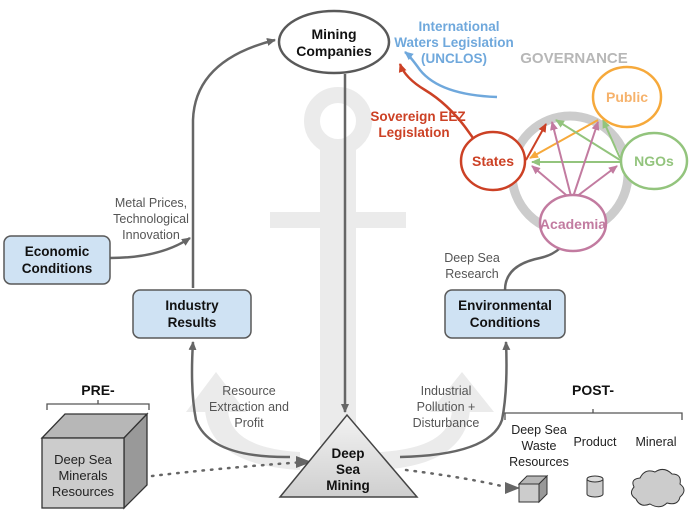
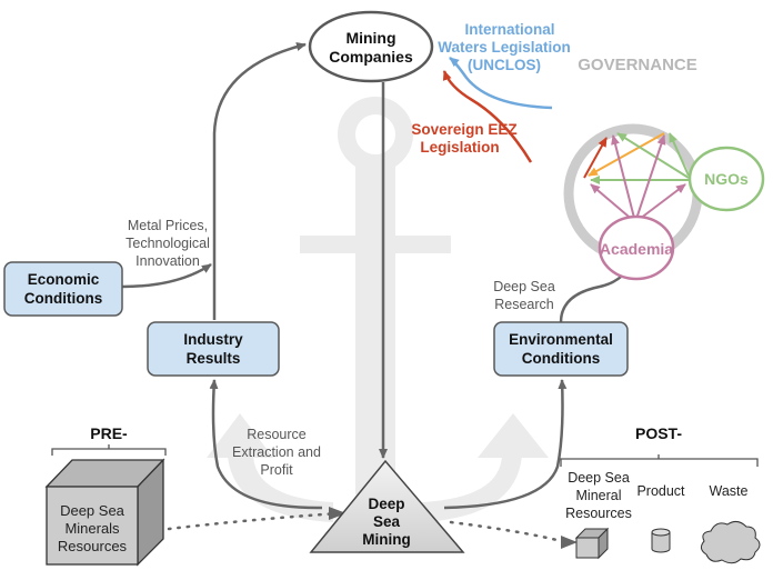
  GOVERNANCE
  Mining
  Companies
- Public
- States
  NGOs
  Academia
  International
  Waters Legislation
  (UNCLOS)
  Sovereign EEZ
  Legislation
  Economic
  Conditions
  Industry
  Results
  Environmental
  Conditions
  Metal Prices,
  Technological
  Innovation
  Deep Sea
  Research
  Resource
  Extraction and
  Profit
- Industrial
- Pollution +
- Disturbance
  Deep
  Sea
  Mining
  PRE-
  Deep Sea
  Minerals
  Resources
  POST-
  Deep Sea
- Waste
+ Mineral
  Resources
  Product
- Mineral
+ Waste
